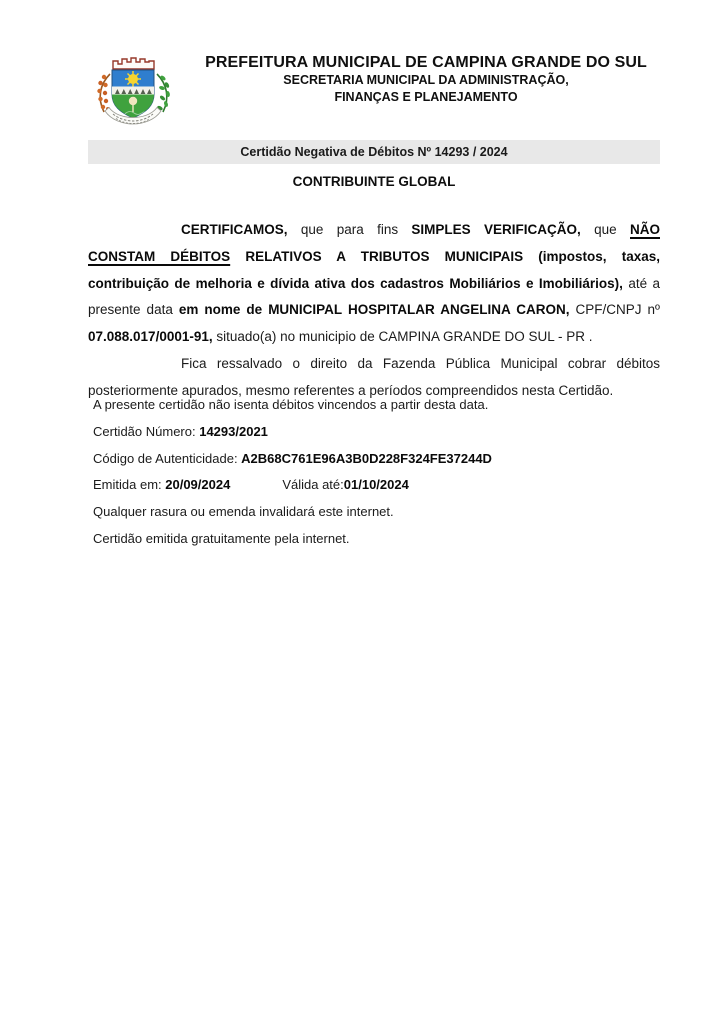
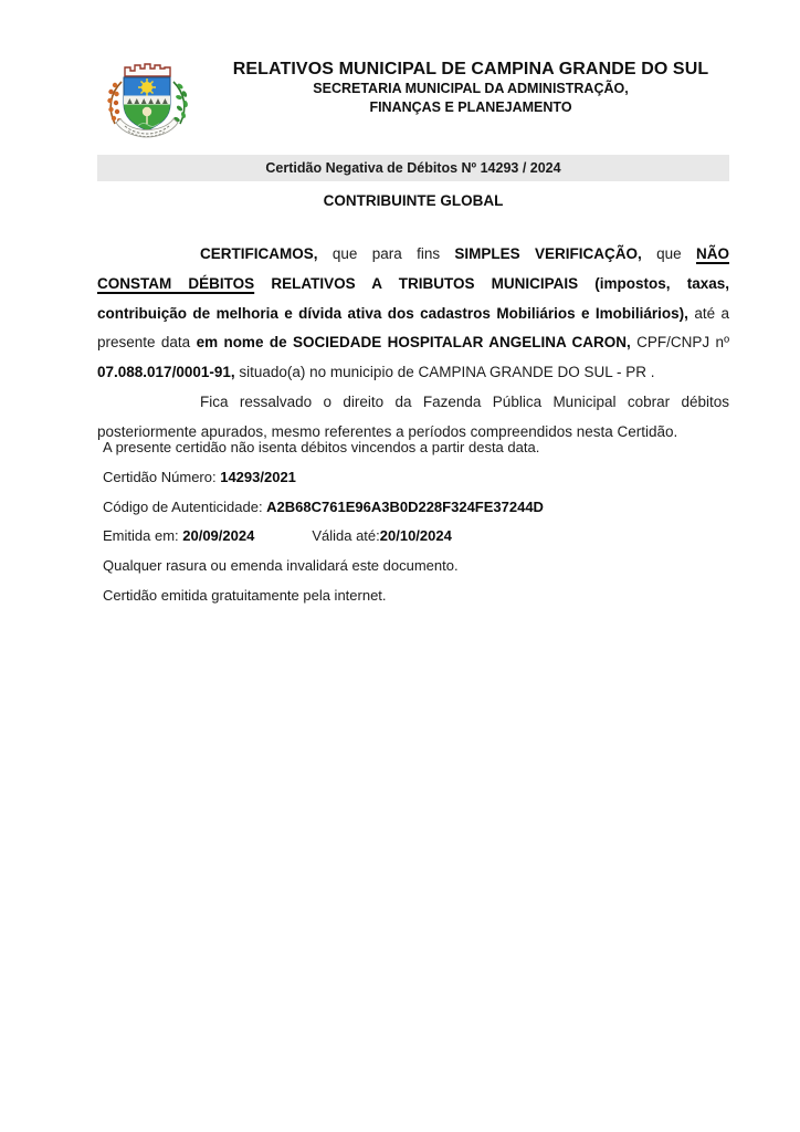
- PREFEITURA MUNICIPAL DE CAMPINA GRANDE DO SUL
+ RELATIVOS MUNICIPAL DE CAMPINA GRANDE DO SUL
  SECRETARIA MUNICIPAL DA ADMINISTRAÇÃO,
  FINANÇAS E PLANEJAMENTO
  Certidão Negativa de Débitos Nº 14293 / 2024
  CONTRIBUINTE GLOBAL
- CERTIFICAMOS, que para fins SIMPLES VERIFICAÇÃO, que NÃO CONSTAM DÉBITOS RELATIVOS A TRIBUTOS MUNICIPAIS (impostos, taxas, contribuição de melhoria e dívida ativa dos cadastros Mobiliários e Imobiliários), até a presente data em nome de MUNICIPAL HOSPITALAR ANGELINA CARON, CPF/CNPJ nº 07.088.017/0001-91, situado(a) no municipio de CAMPINA GRANDE DO SUL - PR .
+ CERTIFICAMOS, que para fins SIMPLES VERIFICAÇÃO, que NÃO CONSTAM DÉBITOS RELATIVOS A TRIBUTOS MUNICIPAIS (impostos, taxas, contribuição de melhoria e dívida ativa dos cadastros Mobiliários e Imobiliários), até a presente data em nome de SOCIEDADE HOSPITALAR ANGELINA CARON, CPF/CNPJ nº 07.088.017/0001-91, situado(a) no municipio de CAMPINA GRANDE DO SUL - PR .
  Fica ressalvado o direito da Fazenda Pública Municipal cobrar débitos posteriormente apurados, mesmo referentes a períodos compreendidos nesta Certidão.
  A presente certidão não isenta débitos vincendos a partir desta data.
  Certidão Número: 14293/2021
  Código de Autenticidade: A2B68C761E96A3B0D228F324FE37244D
- Emitida em: 20/09/2024 Válida até:01/10/2024
+ Emitida em: 20/09/2024 Válida até:20/10/2024
- Qualquer rasura ou emenda invalidará este internet.
+ Qualquer rasura ou emenda invalidará este documento.
  Certidão emitida gratuitamente pela internet.
